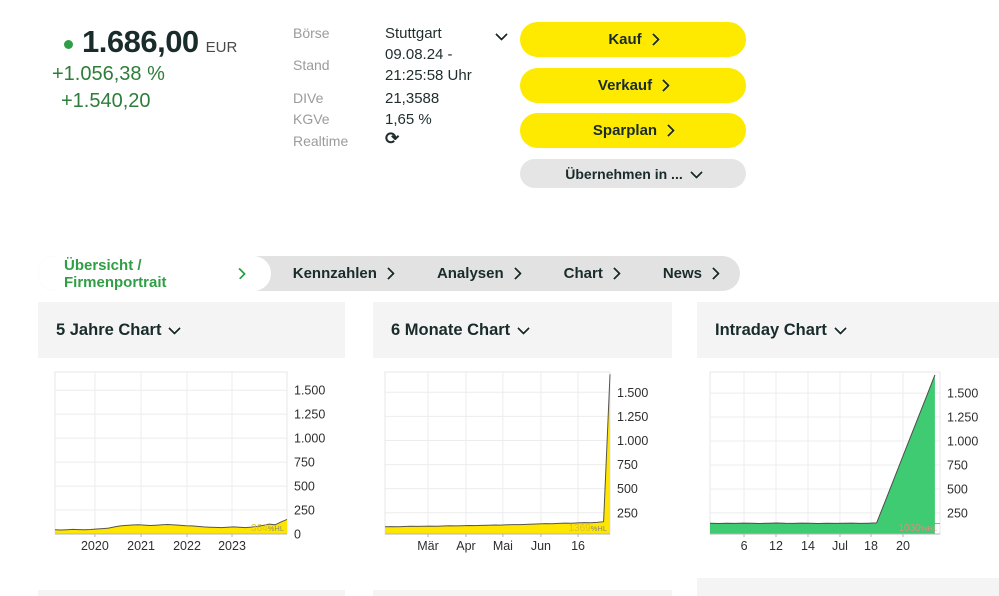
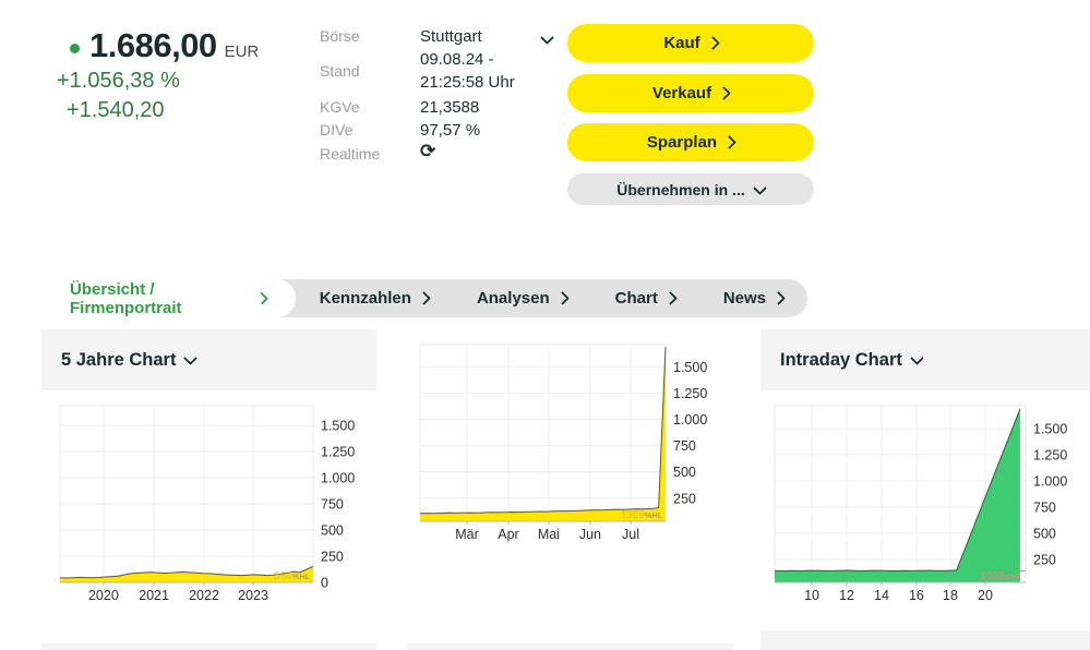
  1.686,00
  EUR
  +1.056,38 %
  +1.540,20
  Börse
  Stuttgart
  Stand
  09.08.24 -
  21:25:58 Uhr
- DIVe
+ KGVe
  21,3588
- KGVe
+ DIVe
- 1,65 %
+ 97,57 %
  Realtime
  ⟳
  Kauf
  Verkauf
  Sparplan
  Übernehmen in ...
  Übersicht / Firmenportrait
  Kennzahlen
  Analysen
  Chart
  News
  5 Jahre Chart
  0
  250
  500
  750
  1.000
  1.250
  1.500
  2020
  2021
  2022
  2023
  364%HL
- 6 Monate Chart
  250
  500
  750
  1.000
  1.250
  1.500
  Mär
  Apr
  Mai
  Jun
- 16
+ Jul
  1369%HL
  Intraday Chart
  250
  500
  750
  1.000
  1.250
  1.500
- 6
+ 10
  12
  14
- Jul
+ 16
  18
  20
  1030%HL
